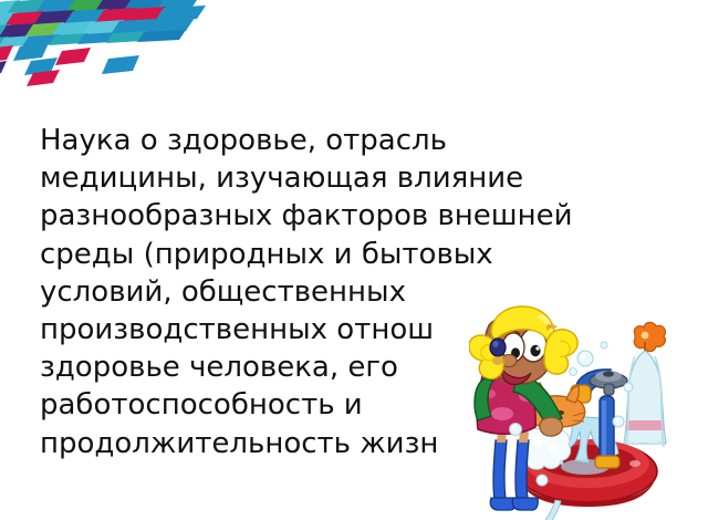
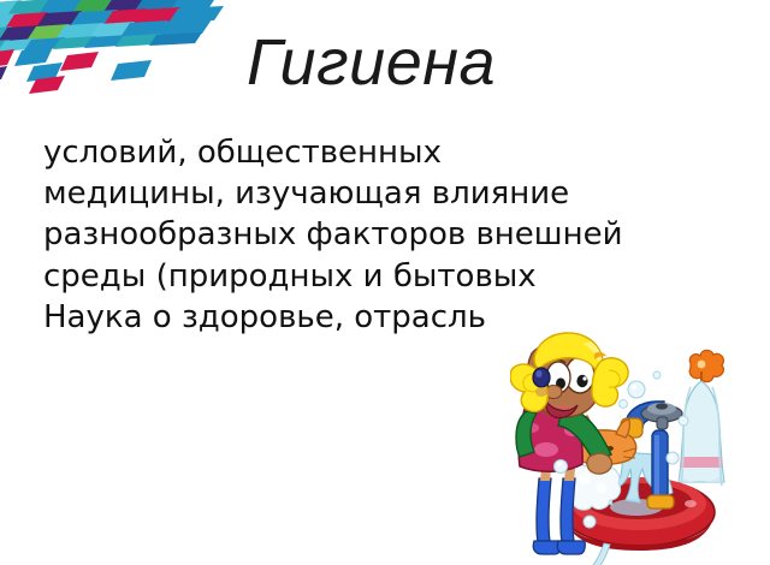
+ Гигиена
- Наука о здоровье, отрасль
+ условий, общественных
  медицины, изучающая влияние
  разнообразных факторов внешней
  среды (природных и бытовых
- условий, общественных
+ Наука о здоровье, отрасль
- производственных отнош
- здоровье человека, его
- работоспособность и
- продолжительность жизн
